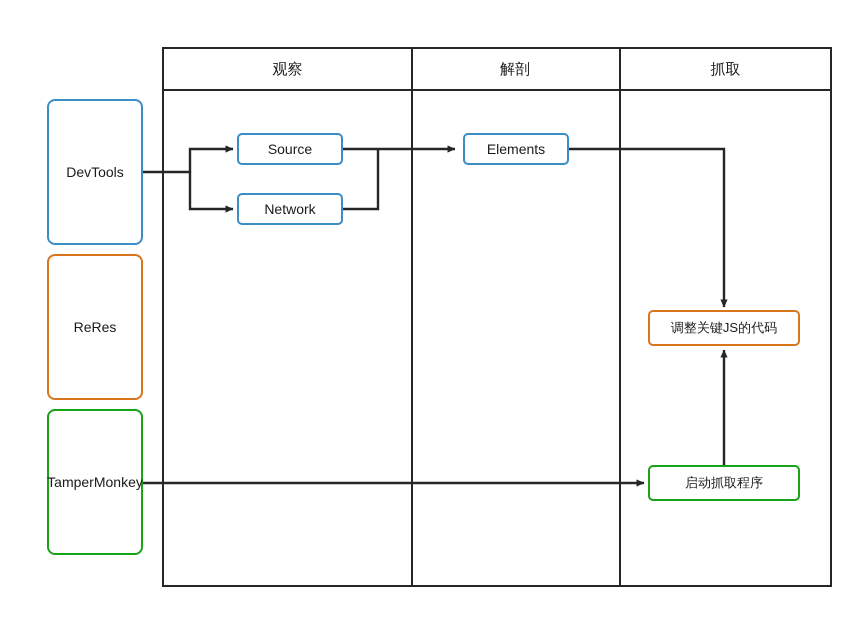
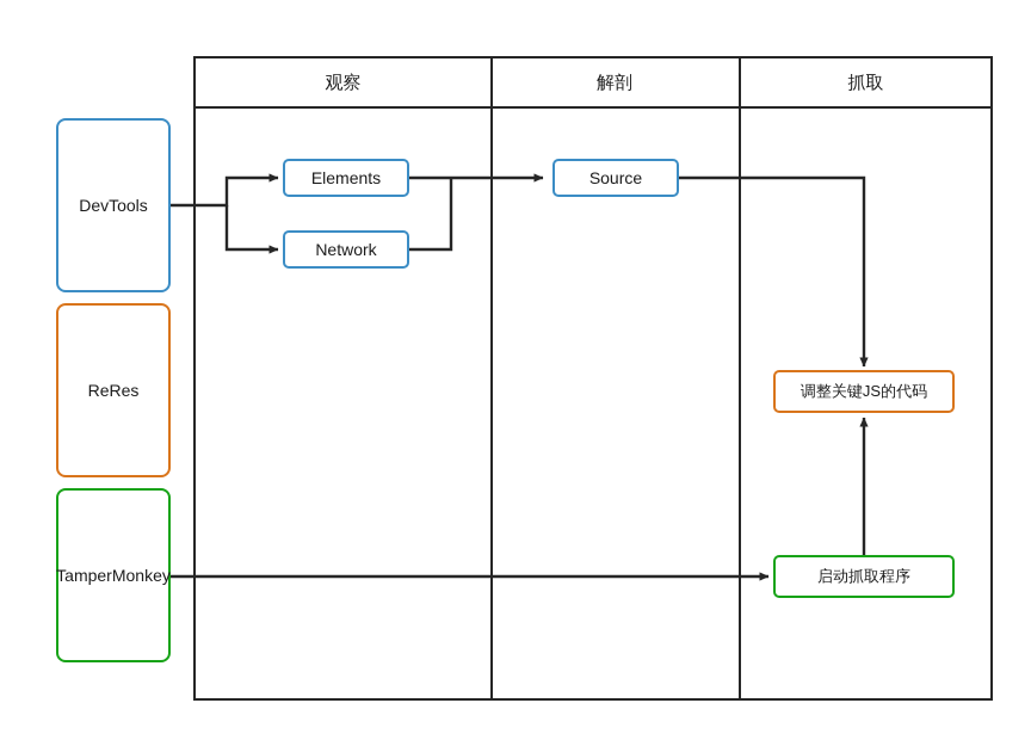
  观察
  解剖
  抓取
  DevTools
  ReRes
  TamperMonkey
- Source
+ Elements
  Network
- Elements
+ Source
  调整关键JS的代码
  启动抓取程序
